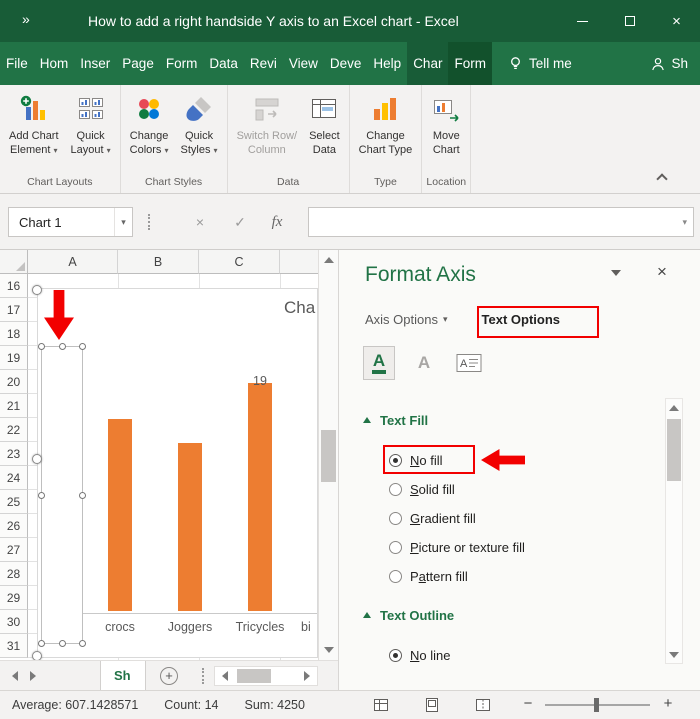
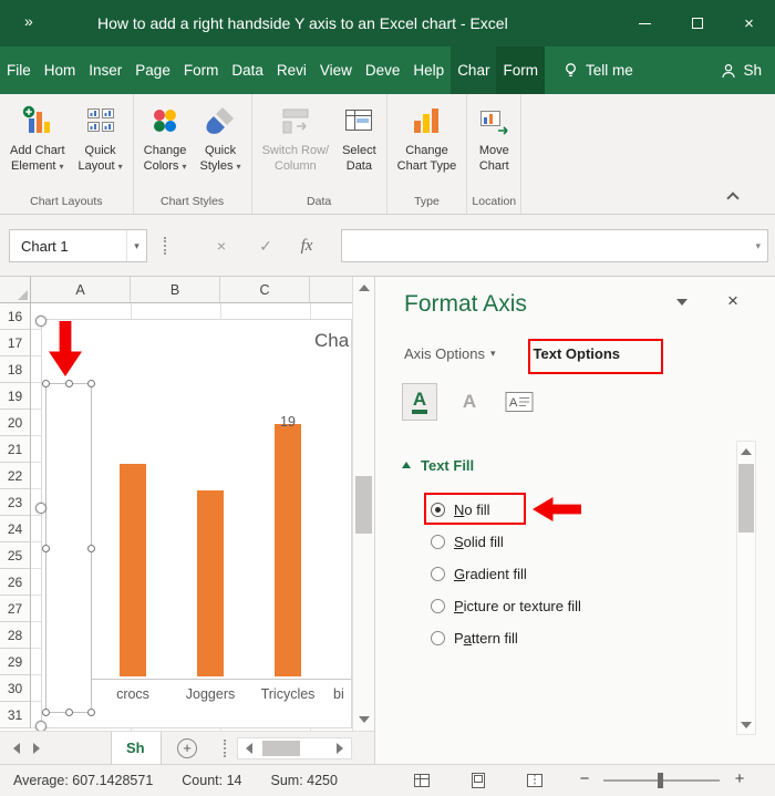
  »
  How to add a right handside Y axis to an Excel chart - Excel
  ×
  File
  Hom
  Inser
  Page
  Form
  Data
  Revi
  View
  Deve
  Help
  Char
  Form
  Tell me
  Sh
  Add Chart
  Element ▾
  Quick
  Layout ▾
  Chart Layouts
  Change
  Colors ▾
  Quick
  Styles ▾
  Chart Styles
  Switch Row/
  Column
  Select
  Data
  Data
  Change
  Chart Type
  Type
  Move
  Chart
  Location
  Chart 1
  ▾
  ×
  ✓
  fx
  ▾
  A
  B
  C
  16
  17
  18
  19
  20
  21
  22
  23
  24
  25
  26
  27
  28
  29
  30
  31
  Cha
  19
  crocs
  Joggers
  Tricycles
  bi
  Format Axis
  ×
  Axis Options
  ▾
  Text Options
  A
  A
  A
  Text Fill
  No fill
  Solid fill
  Gradient fill
  Picture or texture fill
  Pattern fill
- Text Outline
- No line
  Sh
  +
  Average: 607.1428571
  Count: 14
  Sum: 4250
  −
  +
